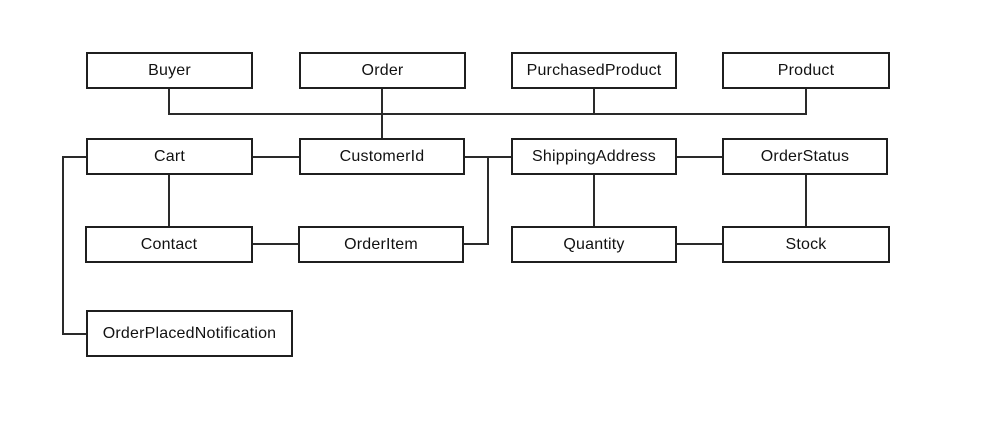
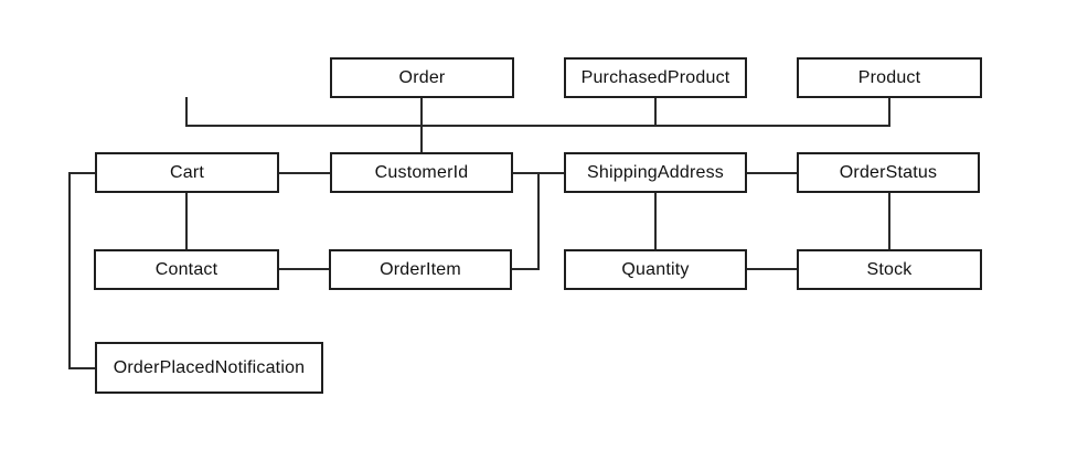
- Buyer
  Order
  PurchasedProduct
  Product
  Cart
  CustomerId
  ShippingAddress
  OrderStatus
  Contact
  OrderItem
  Quantity
  Stock
  OrderPlacedNotification
